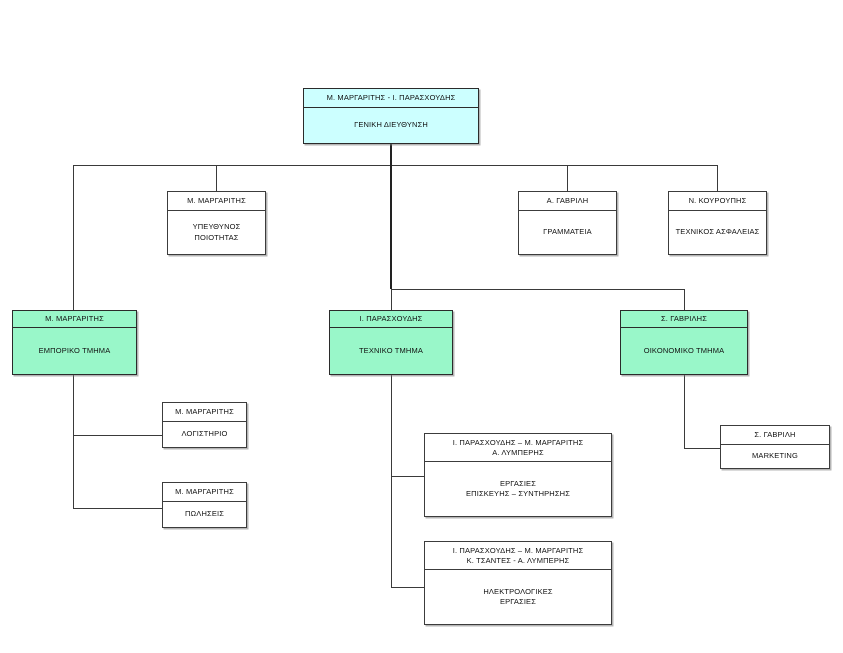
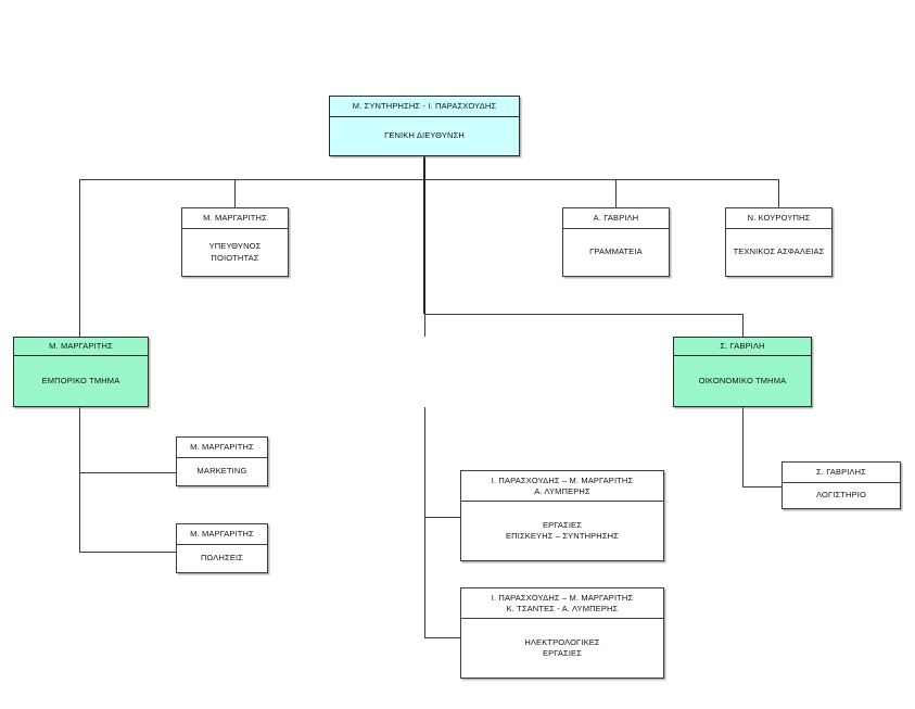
- Μ. ΜΑΡΓΑΡΙΤΗΣ - Ι. ΠΑΡΑΣΧΟΥΔΗΣ
+ Μ. ΣΥΝΤΗΡΗΣΗΣ - Ι. ΠΑΡΑΣΧΟΥΔΗΣ
  ΓΕΝΙΚΗ ΔΙΕΥΘΥΝΣΗ
  Μ. ΜΑΡΓΑΡΙΤΗΣ
  ΥΠΕΥΘΥΝΟΣ ΠΟΙΟΤΗΤΑΣ
  Α. ΓΑΒΡΙΛΗ
  ΓΡΑΜΜΑΤΕΙΑ
  Ν. ΚΟΥΡΟΥΠΗΣ
  ΤΕΧΝΙΚΟΣ ΑΣΦΑΛΕΙΑΣ
  Μ. ΜΑΡΓΑΡΙΤΗΣ
  ΕΜΠΟΡΙΚΟ ΤΜΗΜΑ
- Ι. ΠΑΡΑΣΧΟΥΔΗΣ
- ΤΕΧΝΙΚΟ ΤΜΗΜΑ
- Σ. ΓΑΒΡΙΛΗΣ
+ Σ. ΓΑΒΡΙΛΗ
  ΟΙΚΟΝΟΜΙΚΟ ΤΜΗΜΑ
  Μ. ΜΑΡΓΑΡΙΤΗΣ
- ΛΟΓΙΣΤΗΡΙΟ
+ MARKETING
  Μ. ΜΑΡΓΑΡΙΤΗΣ
  ΠΩΛΗΣΕΙΣ
  Ι. ΠΑΡΑΣΧΟΥΔΗΣ – Μ. ΜΑΡΓΑΡΙΤΗΣ
  Α. ΛΥΜΠΕΡΗΣ
  ΕΡΓΑΣΙΕΣ
  ΕΠΙΣΚΕΥΗΣ – ΣΥΝΤΗΡΗΣΗΣ
  Ι. ΠΑΡΑΣΧΟΥΔΗΣ – Μ. ΜΑΡΓΑΡΙΤΗΣ
  Κ. ΤΣΑΝΤΕΣ - Α. ΛΥΜΠΕΡΗΣ
  ΗΛΕΚΤΡΟΛΟΓΙΚΕΣ
  ΕΡΓΑΣΙΕΣ
- Σ. ΓΑΒΡΙΛΗ
+ Σ. ΓΑΒΡΙΛΗΣ
- MARKETING
+ ΛΟΓΙΣΤΗΡΙΟ
